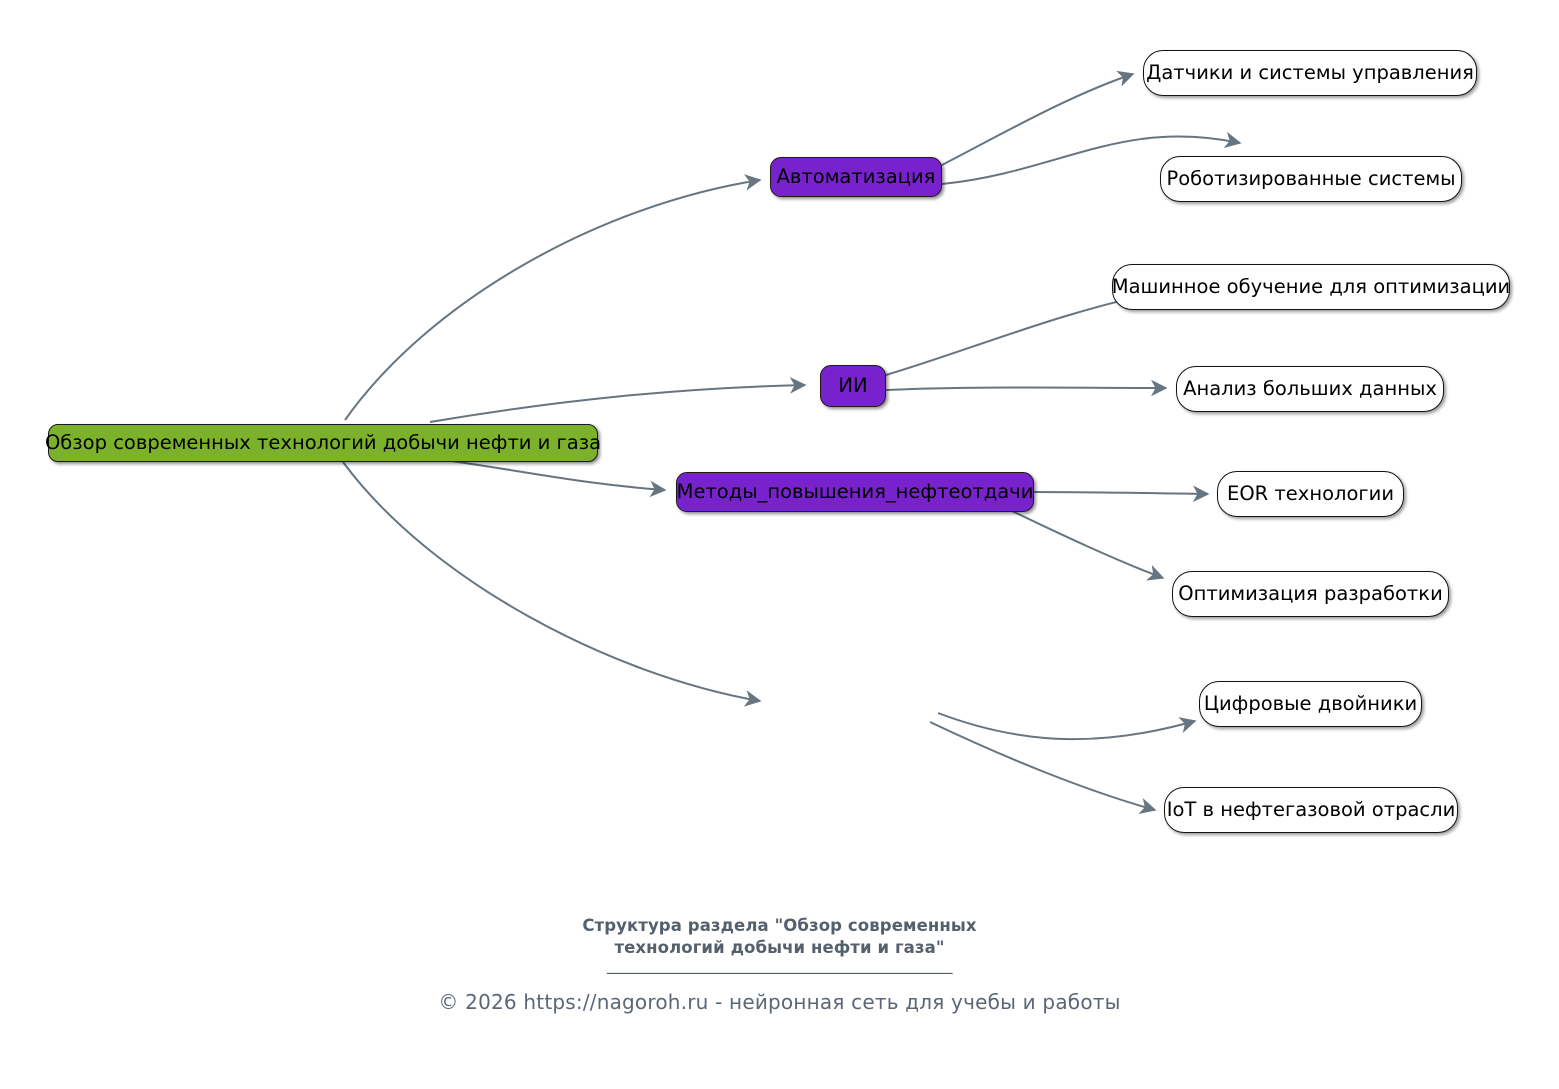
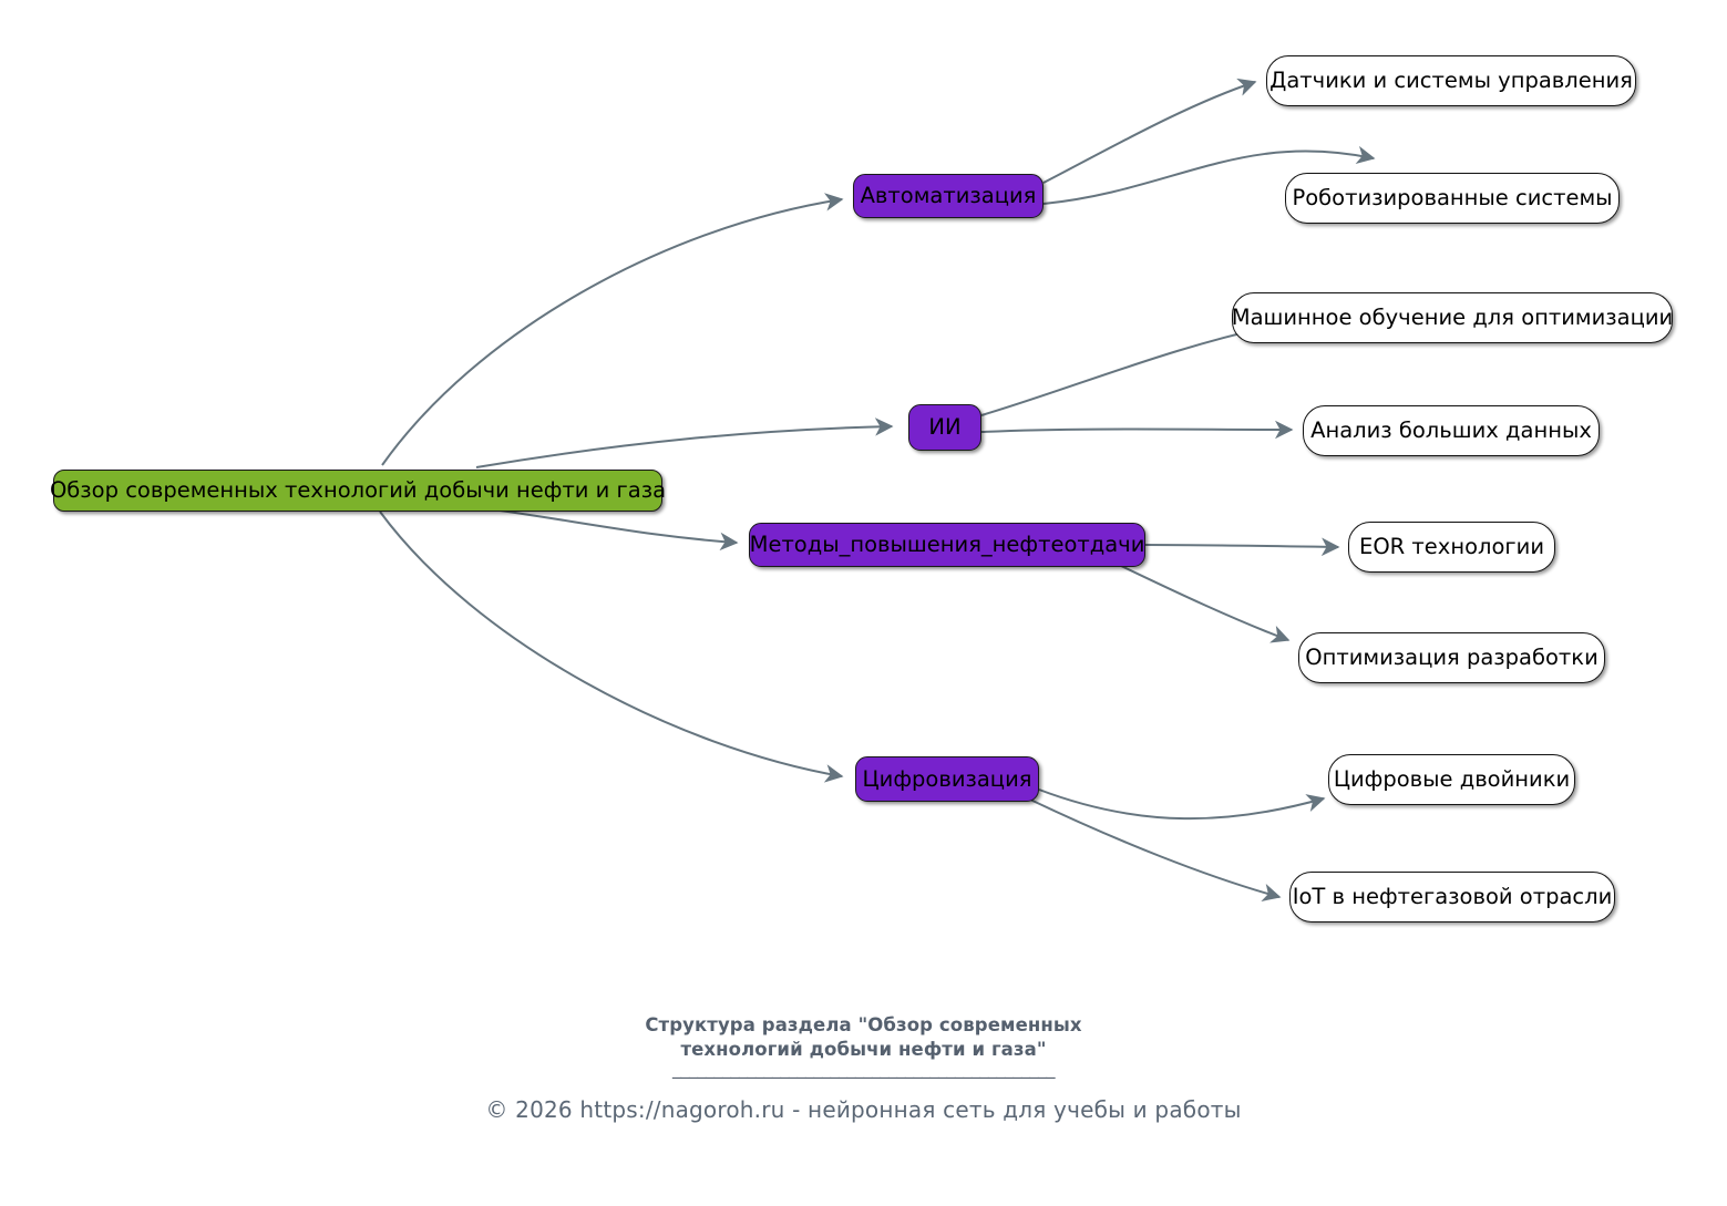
  Обзор современных технологий добычи нефти и газа
  Автоматизация
  ИИ
  Методы_повышения_нефтеотдачи
+ Цифровизация
  Датчики и системы управления
  Роботизированные системы
  Машинное обучение для оптимизации
  Анализ больших данных
  EOR технологии
  Оптимизация разработки
  Цифровые двойники
  IoT в нефтегазовой отрасли
  Структура раздела "Обзор современных
  технологий добычи нефти и газа"
  ______________________________________________
  © 2026 https://nagoroh.ru - нейронная сеть для учебы и работы
